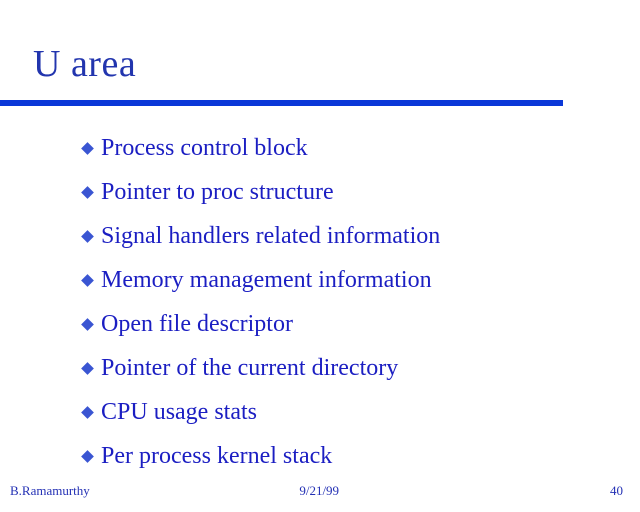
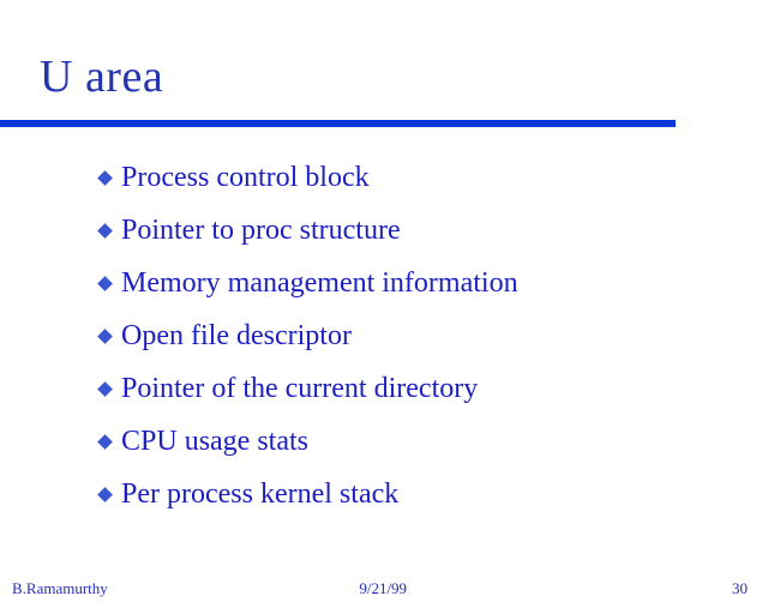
  U area
  Process control block
  Pointer to proc structure
- Signal handlers related information
  Memory management information
  Open file descriptor
  Pointer of the current directory
  CPU usage stats
  Per process kernel stack
  B.Ramamurthy
  9/21/99
- 40
+ 30
